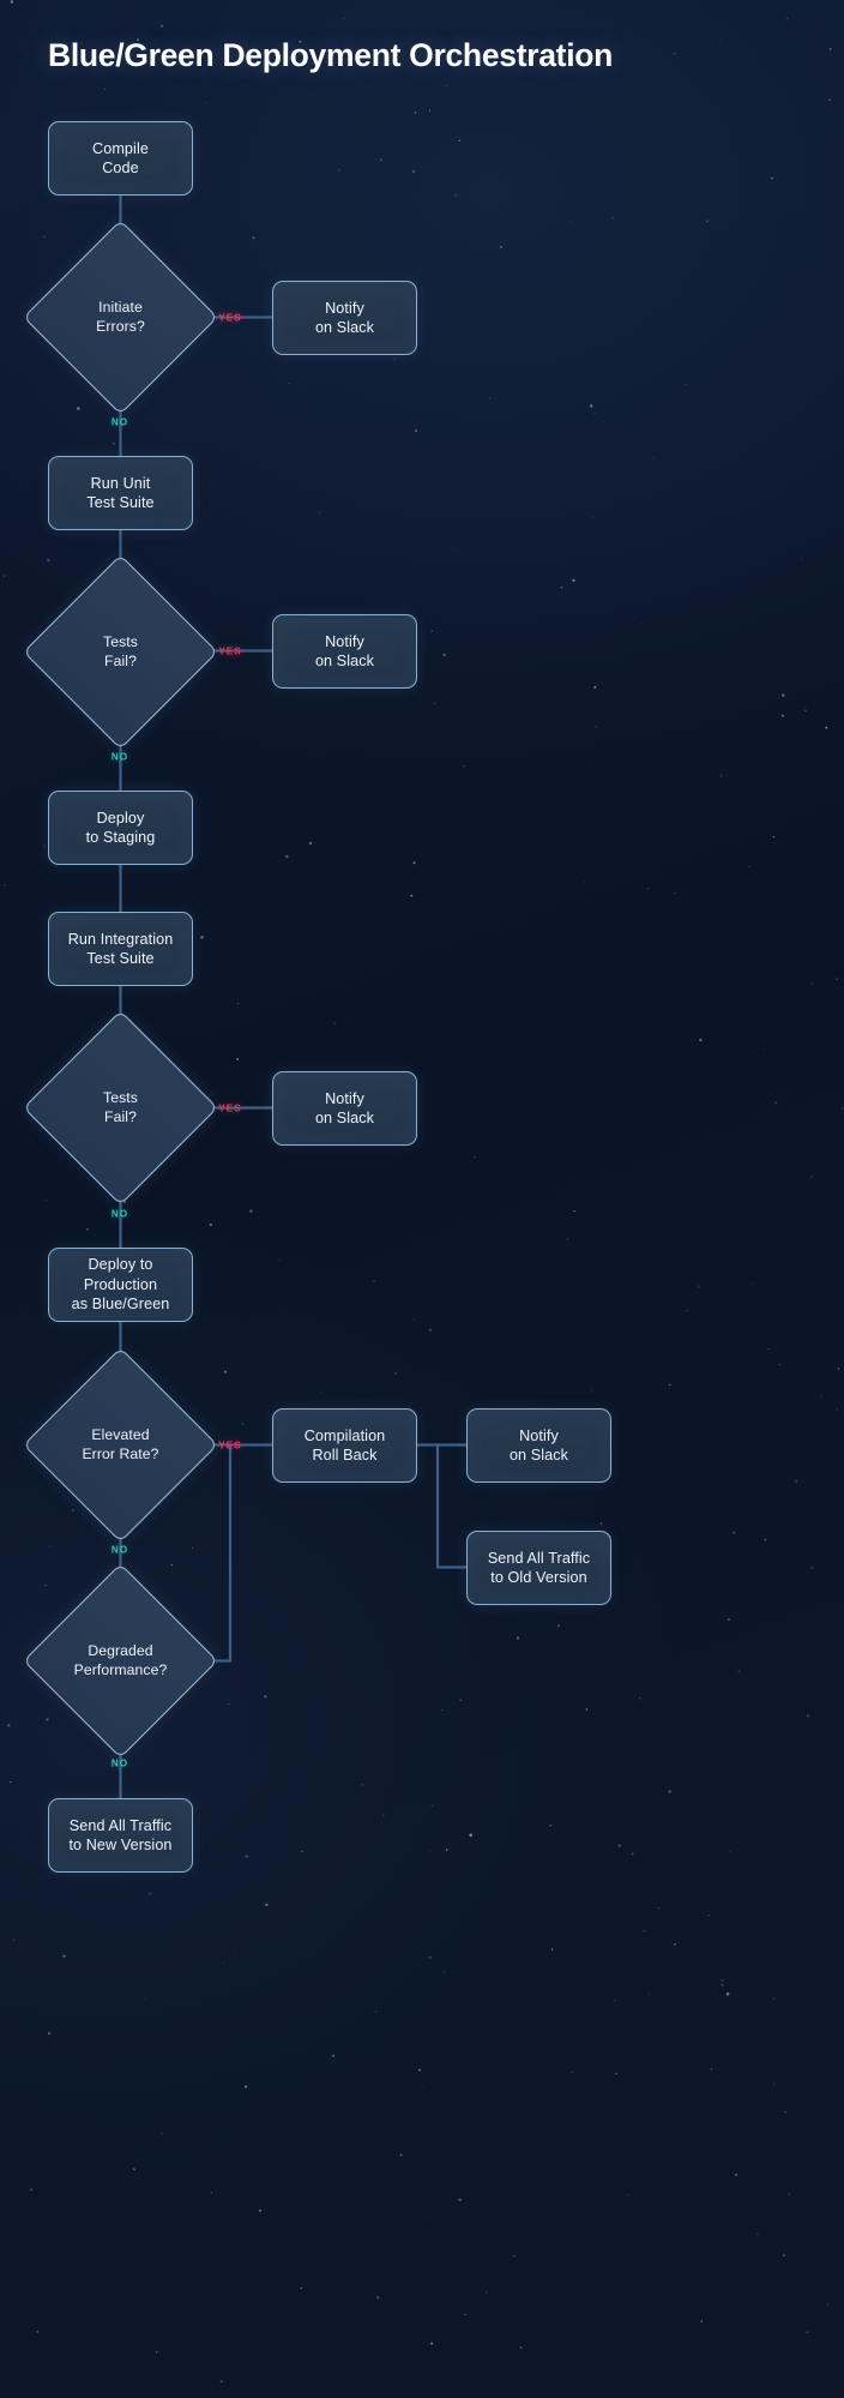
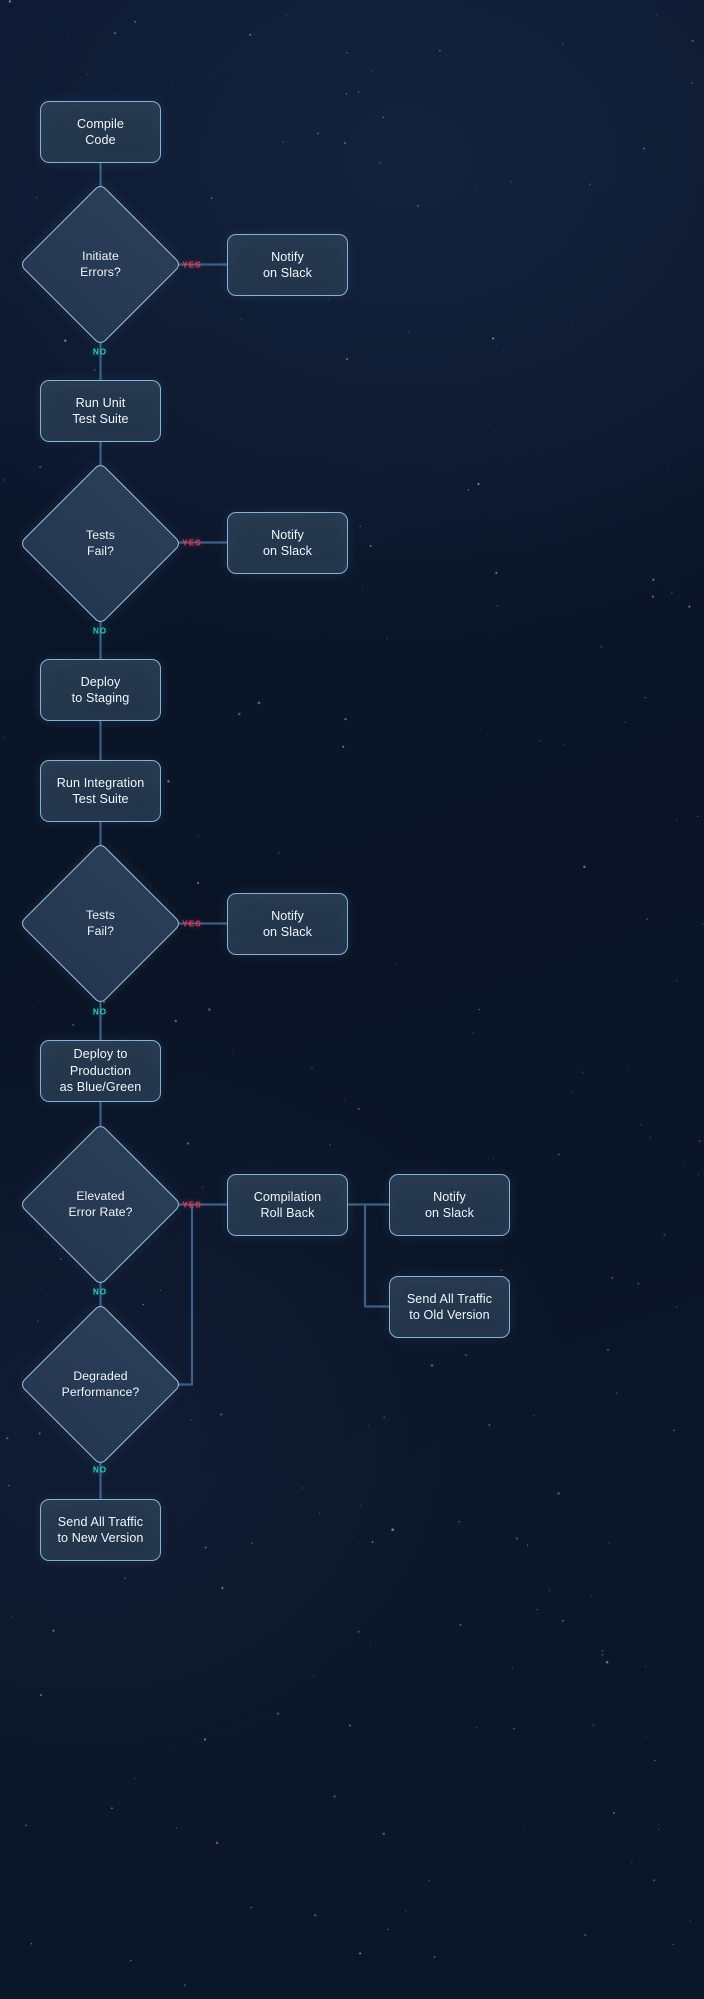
- Blue/Green Deployment Orchestration
  Compile
  Code
  Initiate
  Errors?
  Notify
  on Slack
  Run Unit
  Test Suite
  Tests
  Fail?
  Notify
  on Slack
  Deploy
  to Staging
  Run Integration
  Test Suite
  Tests
  Fail?
  Notify
  on Slack
  Deploy to Production
  as Blue/Green
  Elevated
  Error Rate?
  Compilation
  Roll Back
  Notify
  on Slack
  Send All Traffic
  to Old Version
  Degraded
  Performance?
  Send All Traffic
  to New Version
  YES
  NO
  YES
  NO
  YES
  NO
  YES
  NO
  NO
